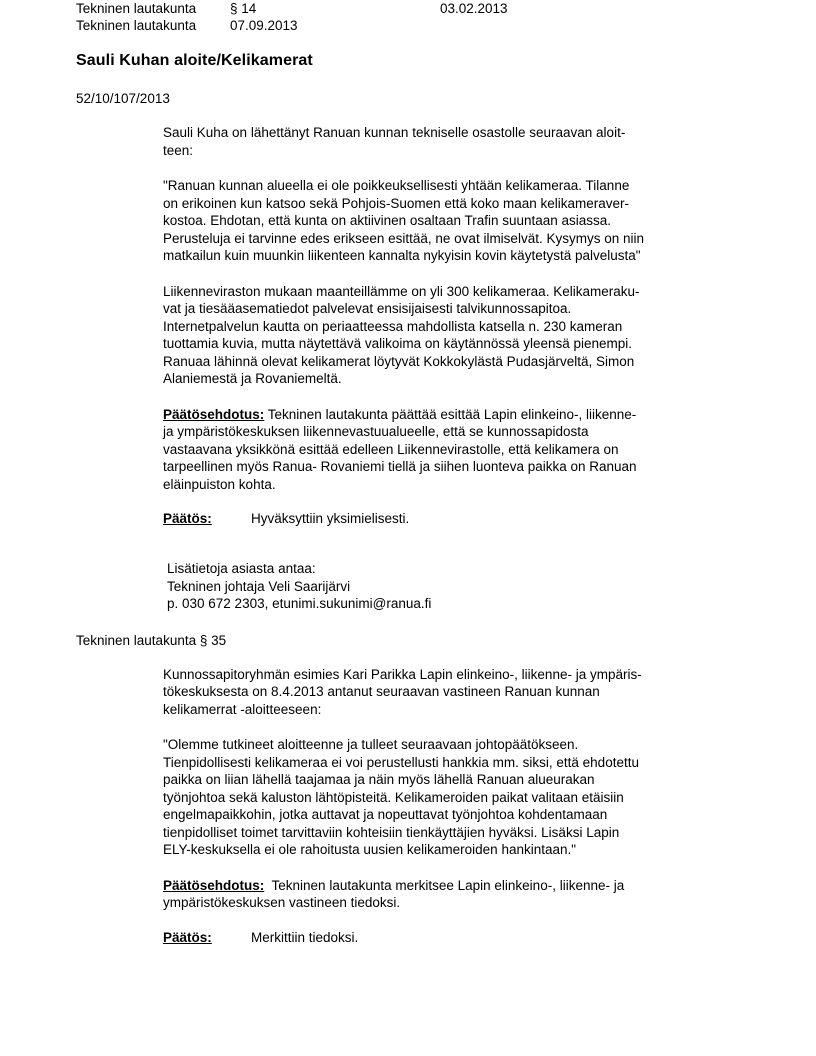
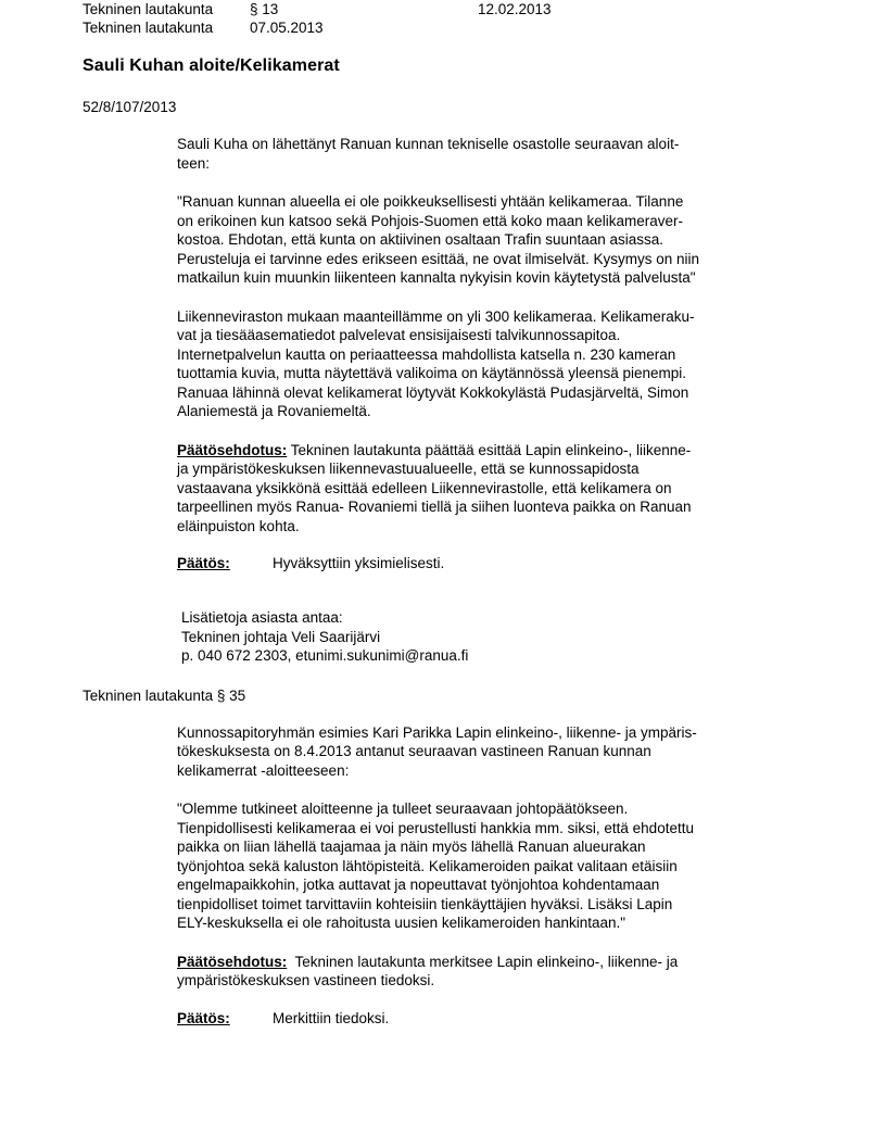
  Tekninen lautakunta
- § 14
+ § 13
- 03.02.2013
+ 12.02.2013
  Tekninen lautakunta
- 07.09.2013
+ 07.05.2013
  Sauli Kuhan aloite/Kelikamerat
- 52/10/107/2013
+ 52/8/107/2013
  Sauli Kuha on lähettänyt Ranuan kunnan tekniselle osastolle seuraavan aloit-
  teen:
  "Ranuan kunnan alueella ei ole poikkeuksellisesti yhtään kelikameraa. Tilanne
  on erikoinen kun katsoo sekä Pohjois-Suomen että koko maan kelikameraver-
  kostoa. Ehdotan, että kunta on aktiivinen osaltaan Trafin suuntaan asiassa.
  Perusteluja ei tarvinne edes erikseen esittää, ne ovat ilmiselvät. Kysymys on niin
  matkailun kuin muunkin liikenteen kannalta nykyisin kovin käytetystä palvelusta"
  Liikenneviraston mukaan maanteillämme on yli 300 kelikameraa. Kelikameraku-
  vat ja tiesääasematiedot palvelevat ensisijaisesti talvikunnossapitoa.
  Internetpalvelun kautta on periaatteessa mahdollista katsella n. 230 kameran
  tuottamia kuvia, mutta näytettävä valikoima on käytännössä yleensä pienempi.
  Ranuaa lähinnä olevat kelikamerat löytyvät Kokkokylästä Pudasjärveltä, Simon
  Alaniemestä ja Rovaniemeltä.
  Päätösehdotus: Tekninen lautakunta päättää esittää Lapin elinkeino-, liikenne-
  ja ympäristökeskuksen liikennevastuualueelle, että se kunnossapidosta
  vastaavana yksikkönä esittää edelleen Liikennevirastolle, että kelikamera on
  tarpeellinen myös Ranua- Rovaniemi tiellä ja siihen luonteva paikka on Ranuan
  eläinpuiston kohta.
  Päätös:
  Hyväksyttiin yksimielisesti.
  Lisätietoja asiasta antaa:
  Tekninen johtaja Veli Saarijärvi
- p. 030 672 2303, etunimi.sukunimi@ranua.fi
+ p. 040 672 2303, etunimi.sukunimi@ranua.fi
  Tekninen lautakunta § 35
  Kunnossapitoryhmän esimies Kari Parikka Lapin elinkeino-, liikenne- ja ympäris-
  tökeskuksesta on 8.4.2013 antanut seuraavan vastineen Ranuan kunnan
  kelikamerrat -aloitteeseen:
  "Olemme tutkineet aloitteenne ja tulleet seuraavaan johtopäätökseen.
  Tienpidollisesti kelikameraa ei voi perustellusti hankkia mm. siksi, että ehdotettu
  paikka on liian lähellä taajamaa ja näin myös lähellä Ranuan alueurakan
  työnjohtoa sekä kaluston lähtöpisteitä. Kelikameroiden paikat valitaan etäisiin
  engelmapaikkohin, jotka auttavat ja nopeuttavat työnjohtoa kohdentamaan
  tienpidolliset toimet tarvittaviin kohteisiin tienkäyttäjien hyväksi. Lisäksi Lapin
  ELY-keskuksella ei ole rahoitusta uusien kelikameroiden hankintaan."
  Päätösehdotus: Tekninen lautakunta merkitsee Lapin elinkeino-, liikenne- ja
  ympäristökeskuksen vastineen tiedoksi.
  Päätös:
  Merkittiin tiedoksi.
